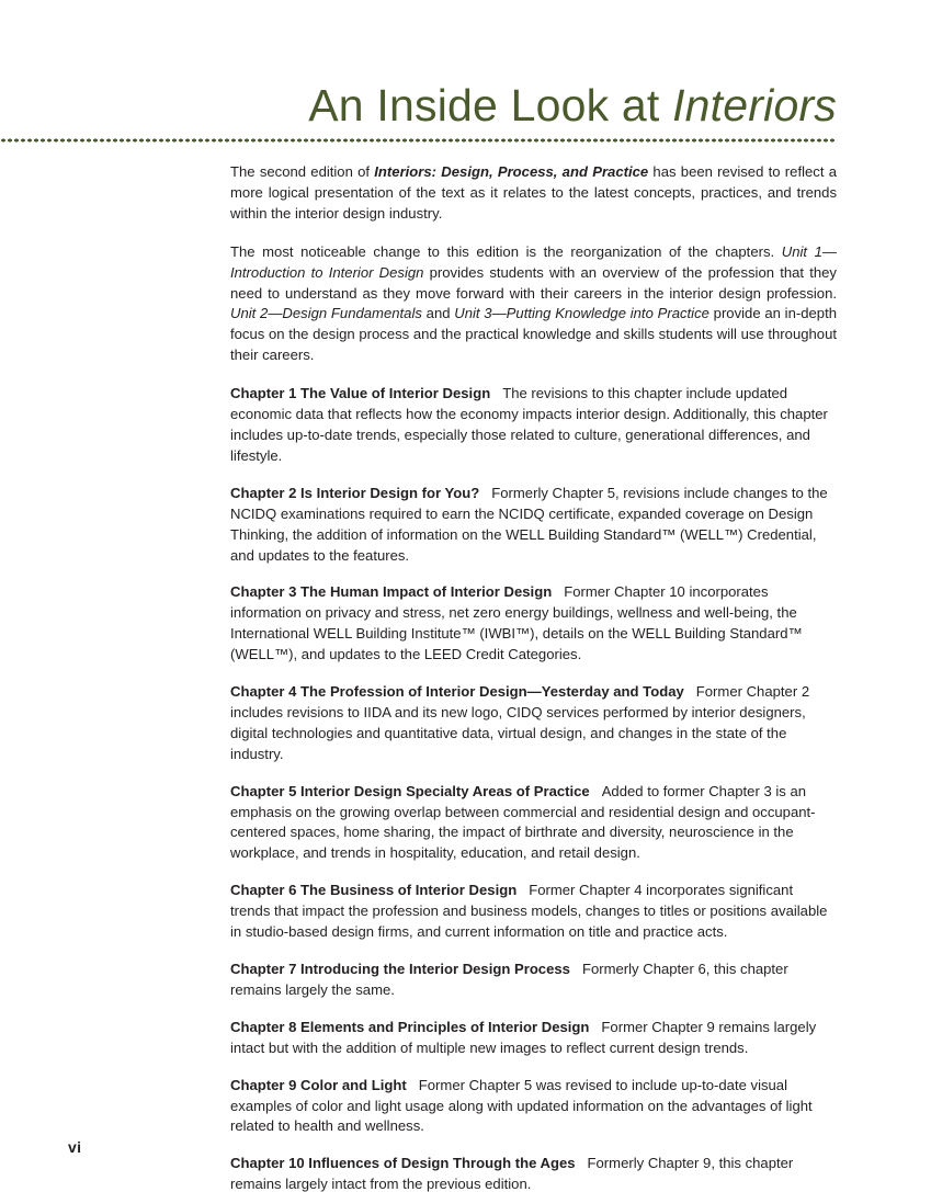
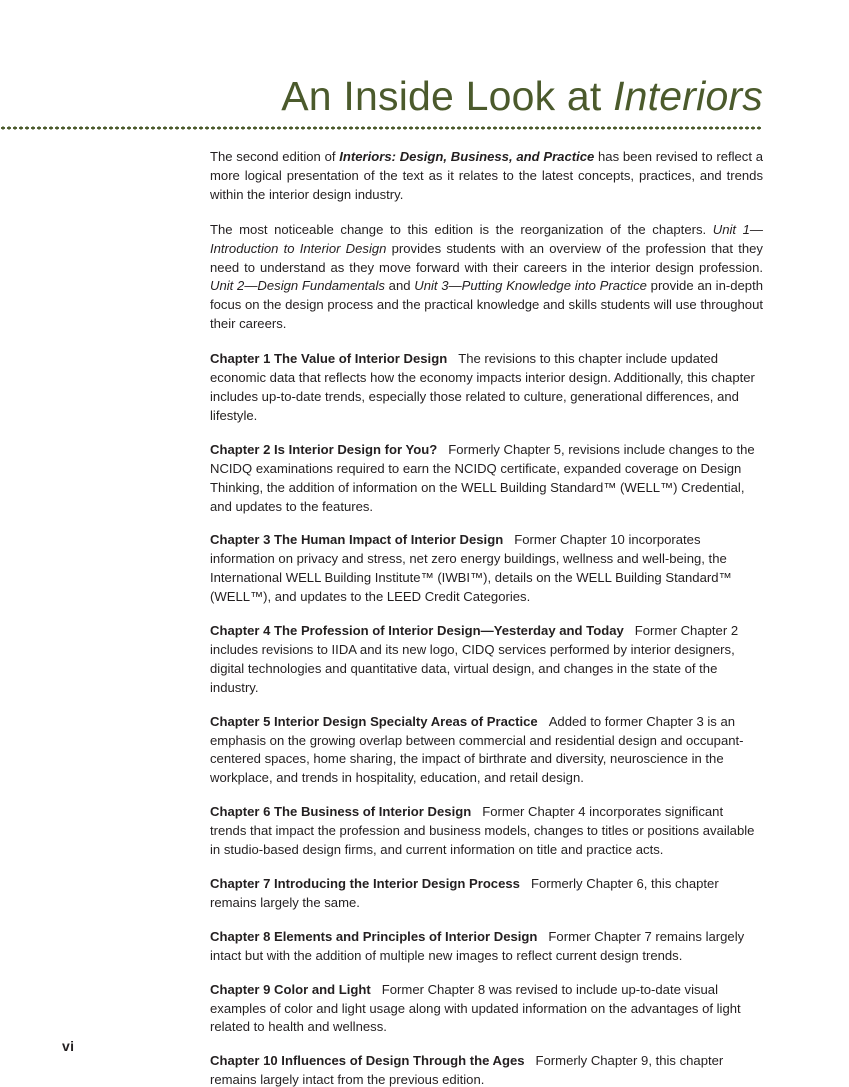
  An Inside Look at Interiors
- The second edition of Interiors: Design, Process, and Practice has been revised to reflect a more logical presentation of the text as it relates to the latest concepts, practices, and trends within the interior design industry.
+ The second edition of Interiors: Design, Business, and Practice has been revised to reflect a more logical presentation of the text as it relates to the latest concepts, practices, and trends within the interior design industry.
  The most noticeable change to this edition is the reorganization of the chapters. Unit 1—Introduction to Interior Design provides students with an overview of the profession that they need to understand as they move forward with their careers in the interior design profession. Unit 2—Design Fundamentals and Unit 3—Putting Knowledge into Practice provide an in-depth focus on the design process and the practical knowledge and skills students will use throughout their careers.
  Chapter 1 The Value of Interior Design The revisions to this chapter include updated economic data that reflects how the economy impacts interior design. Additionally, this chapter includes up-to-date trends, especially those related to culture, generational differences, and lifestyle.
  Chapter 2 Is Interior Design for You? Formerly Chapter 5, revisions include changes to the NCIDQ examinations required to earn the NCIDQ certificate, expanded coverage on Design Thinking, the addition of information on the WELL Building Standard™ (WELL™) Credential, and updates to the features.
  Chapter 3 The Human Impact of Interior Design Former Chapter 10 incorporates information on privacy and stress, net zero energy buildings, wellness and well-being, the International WELL Building Institute™ (IWBI™), details on the WELL Building Standard™ (WELL™), and updates to the LEED Credit Categories.
  Chapter 4 The Profession of Interior Design—Yesterday and Today Former Chapter 2 includes revisions to IIDA and its new logo, CIDQ services performed by interior designers, digital technologies and quantitative data, virtual design, and changes in the state of the industry.
  Chapter 5 Interior Design Specialty Areas of Practice Added to former Chapter 3 is an emphasis on the growing overlap between commercial and residential design and occupant-centered spaces, home sharing, the impact of birthrate and diversity, neuroscience in the workplace, and trends in hospitality, education, and retail design.
  Chapter 6 The Business of Interior Design Former Chapter 4 incorporates significant trends that impact the profession and business models, changes to titles or positions available in studio-based design firms, and current information on title and practice acts.
  Chapter 7 Introducing the Interior Design Process Formerly Chapter 6, this chapter remains largely the same.
- Chapter 8 Elements and Principles of Interior Design Former Chapter 9 remains largely intact but with the addition of multiple new images to reflect current design trends.
+ Chapter 8 Elements and Principles of Interior Design Former Chapter 7 remains largely intact but with the addition of multiple new images to reflect current design trends.
- Chapter 9 Color and Light Former Chapter 5 was revised to include up-to-date visual examples of color and light usage along with updated information on the advantages of light related to health and wellness.
+ Chapter 9 Color and Light Former Chapter 8 was revised to include up-to-date visual examples of color and light usage along with updated information on the advantages of light related to health and wellness.
  Chapter 10 Influences of Design Through the Ages Formerly Chapter 9, this chapter remains largely intact from the previous edition.
  vi
